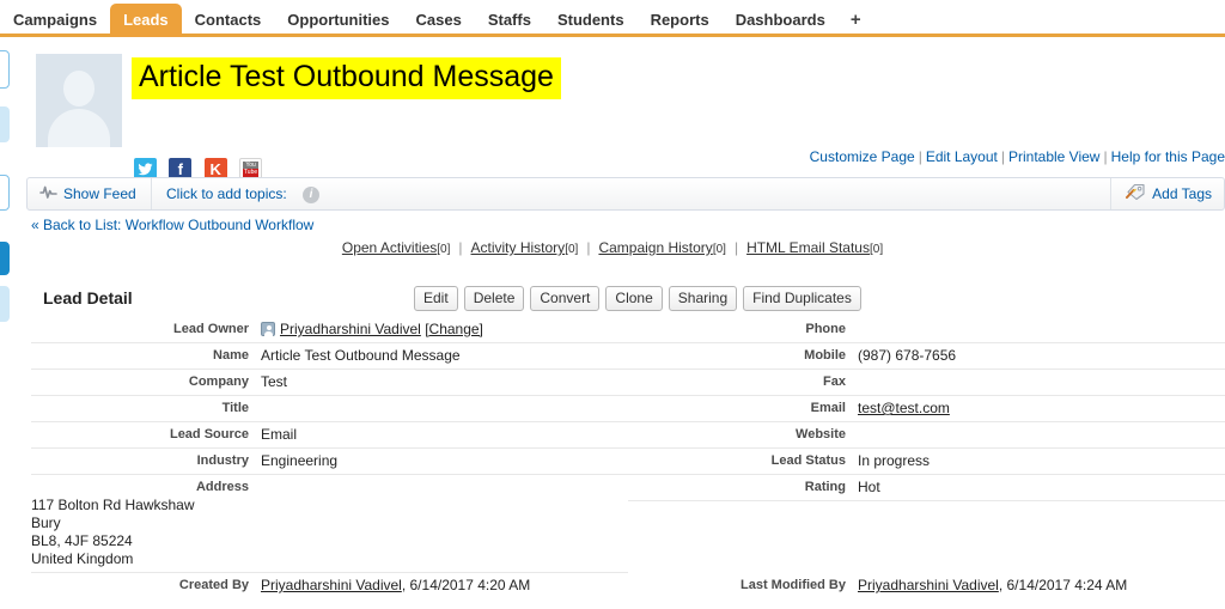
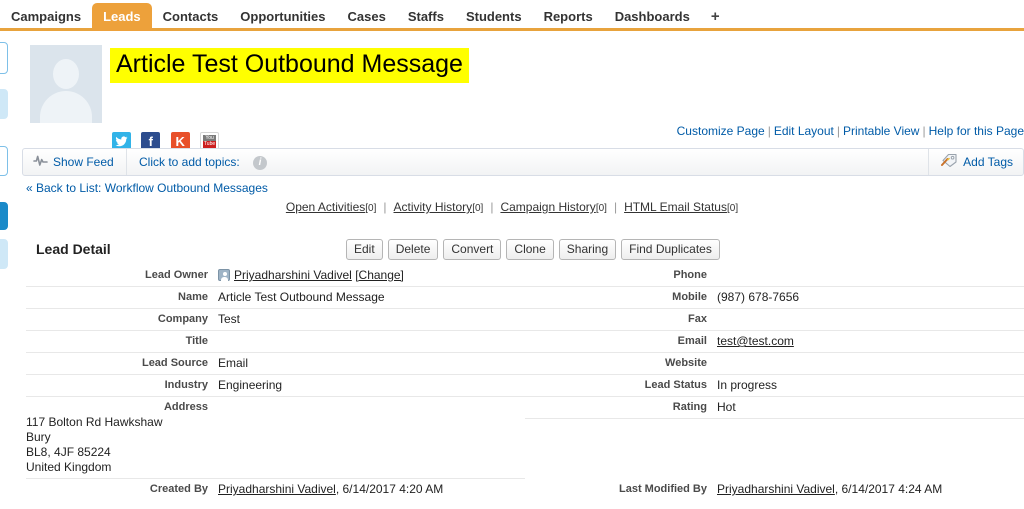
  Campaigns
  Leads
  Contacts
  Opportunities
  Cases
  Staffs
  Students
  Reports
  Dashboards
  +
  Article Test Outbound Message
  f
  K
  Customize Page | Edit Layout | Printable View | Help for this Page
  Show Feed
  Click to add topics: i
  Add Tags
- « Back to List: Workflow Outbound Workflow
+ « Back to List: Workflow Outbound Messages
  Open Activities[0] | Activity History[0] | Campaign History[0] | HTML Email Status[0]
  Lead Detail
  Edit Delete Convert Clone Sharing Find Duplicates
  Lead Owner
  Priyadharshini Vadivel [Change]
  Phone
  Name
  Article Test Outbound Message
  Mobile
  (987) 678-7656
  Company
  Test
  Fax
  Title
  Email
  test@test.com
  Lead Source
  Email
  Website
  Industry
  Engineering
  Lead Status
  In progress
  Address
  117 Bolton Rd Hawkshaw
  Bury
  BL8, 4JF 85224
  United Kingdom
  Rating
  Hot
  Created By
  Priyadharshini Vadivel, 6/14/2017 4:20 AM
  Last Modified By
  Priyadharshini Vadivel, 6/14/2017 4:24 AM
